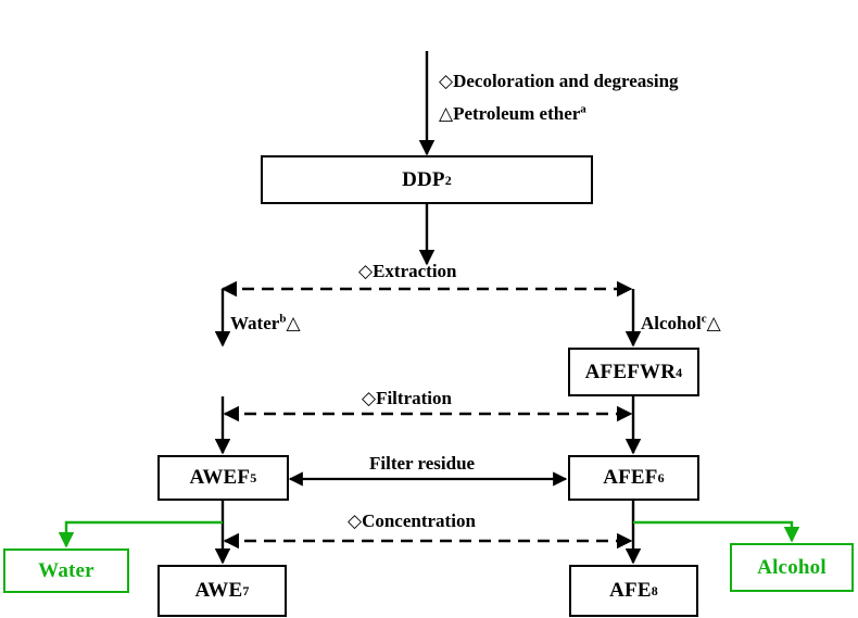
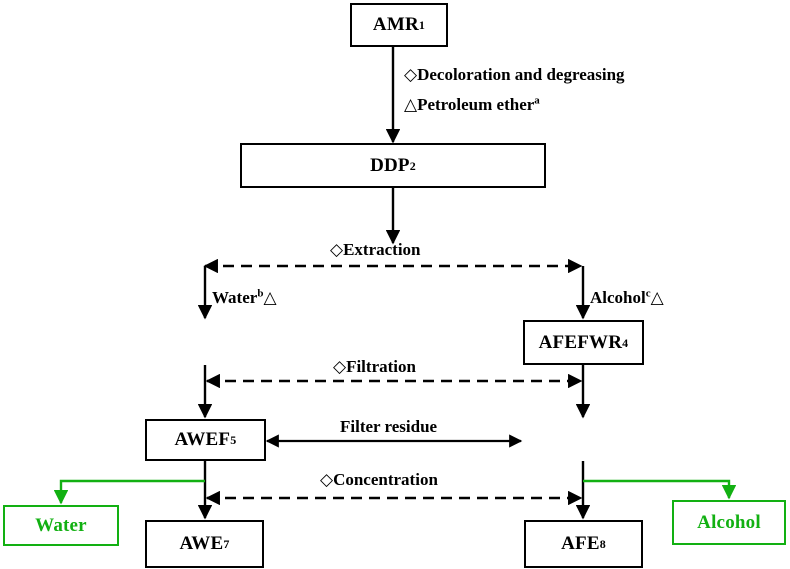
+ AMR
+ 1
  DDP
  2
  AFEFWR
  4
  AWEF
  5
- AFEF
- 6
  AWE
  7
  AFE
  8
  Water
  Alcohol
  ◇Decoloration and degreasing
  △Petroleum ethera
  ◇Extraction
  Waterb△
  Alcoholc△
  ◇Filtration
  Filter residue
  ◇Concentration
